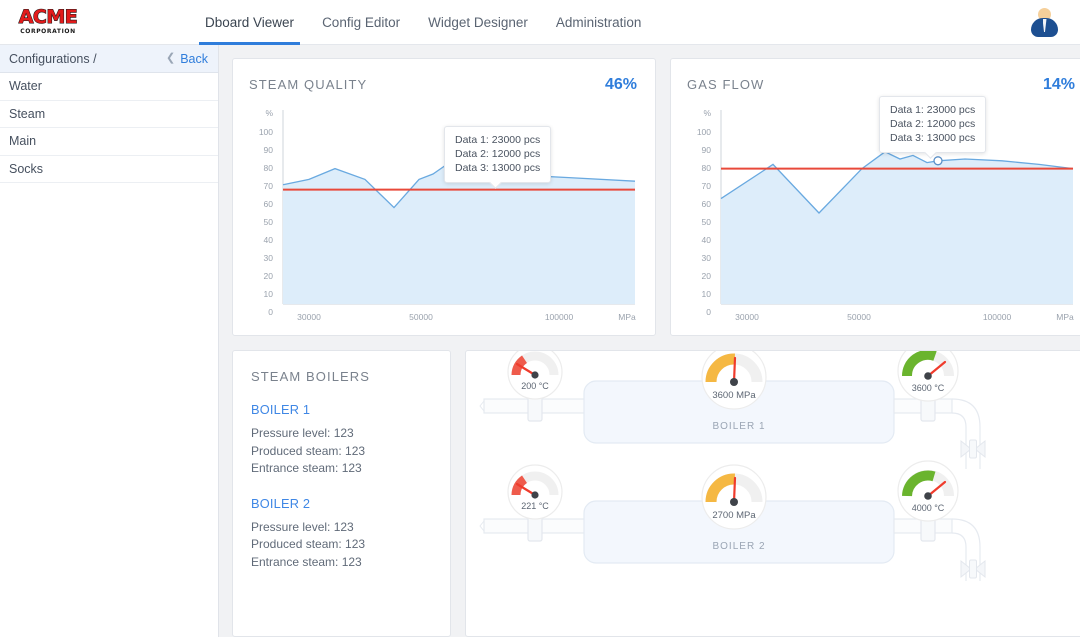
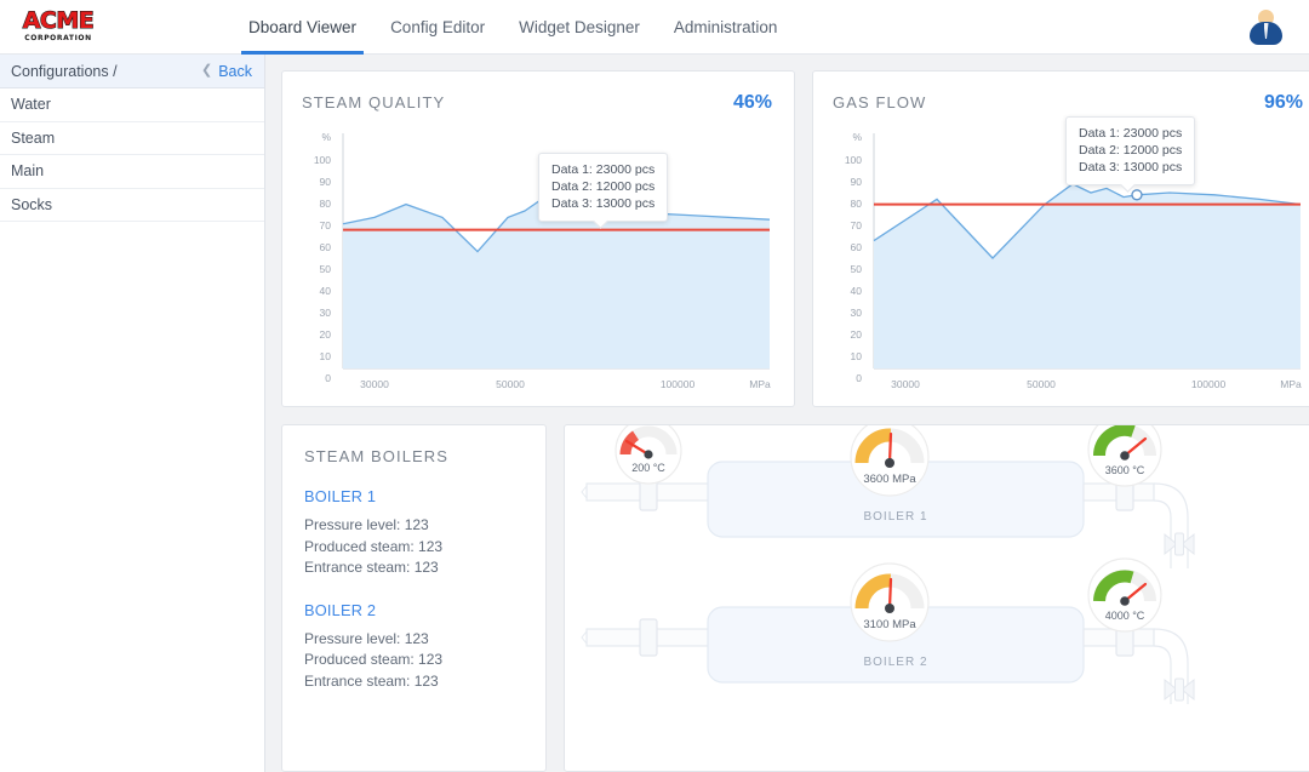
  ACME
  Dboard Viewer
  Config Editor
  Widget Designer
  Administration
  Configurations /
  ❮
  Back
  Water
  Steam
  Main
  Socks
  STEAM QUALITY
  46%
  %
  100
  90
  80
  70
  60
  50
  40
  30
  20
  10
  0
  30000
  50000
  100000
  MPa
  Data 1: 23000 pcs
  Data 2: 12000 pcs
  Data 3: 13000 pcs
  GAS FLOW
- 14%
+ 96%
  %
  100
  90
  80
  70
  60
  50
  40
  30
  20
  10
  0
  30000
  50000
  100000
  MPa
  Data 1: 23000 pcs
  Data 2: 12000 pcs
  Data 3: 13000 pcs
  STEAM BOILERS
  BOILER 1
  Pressure level: 123
  Produced steam: 123
  Entrance steam: 123
  BOILER 2
  Pressure level: 123
  Produced steam: 123
  Entrance steam: 123
  BOILER 1
  200 °C
  3600 MPa
  3600 °C
  BOILER 2
- 221 °C
- 2700 MPa
+ 3100 MPa
  4000 °C
